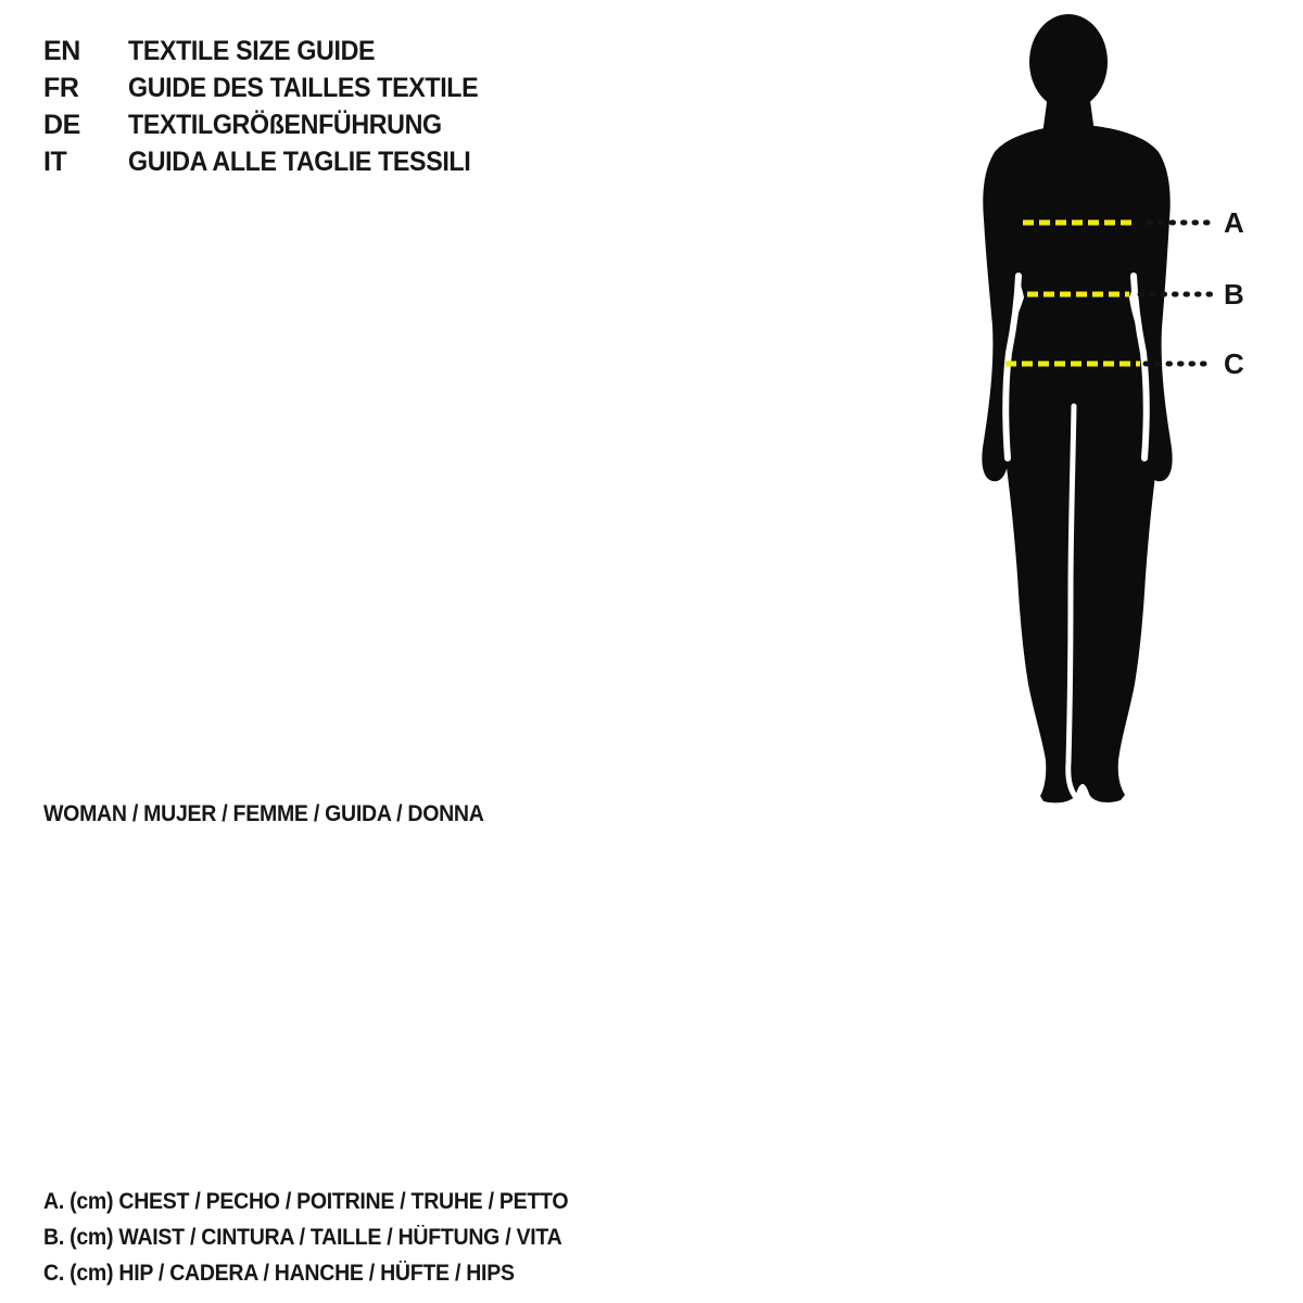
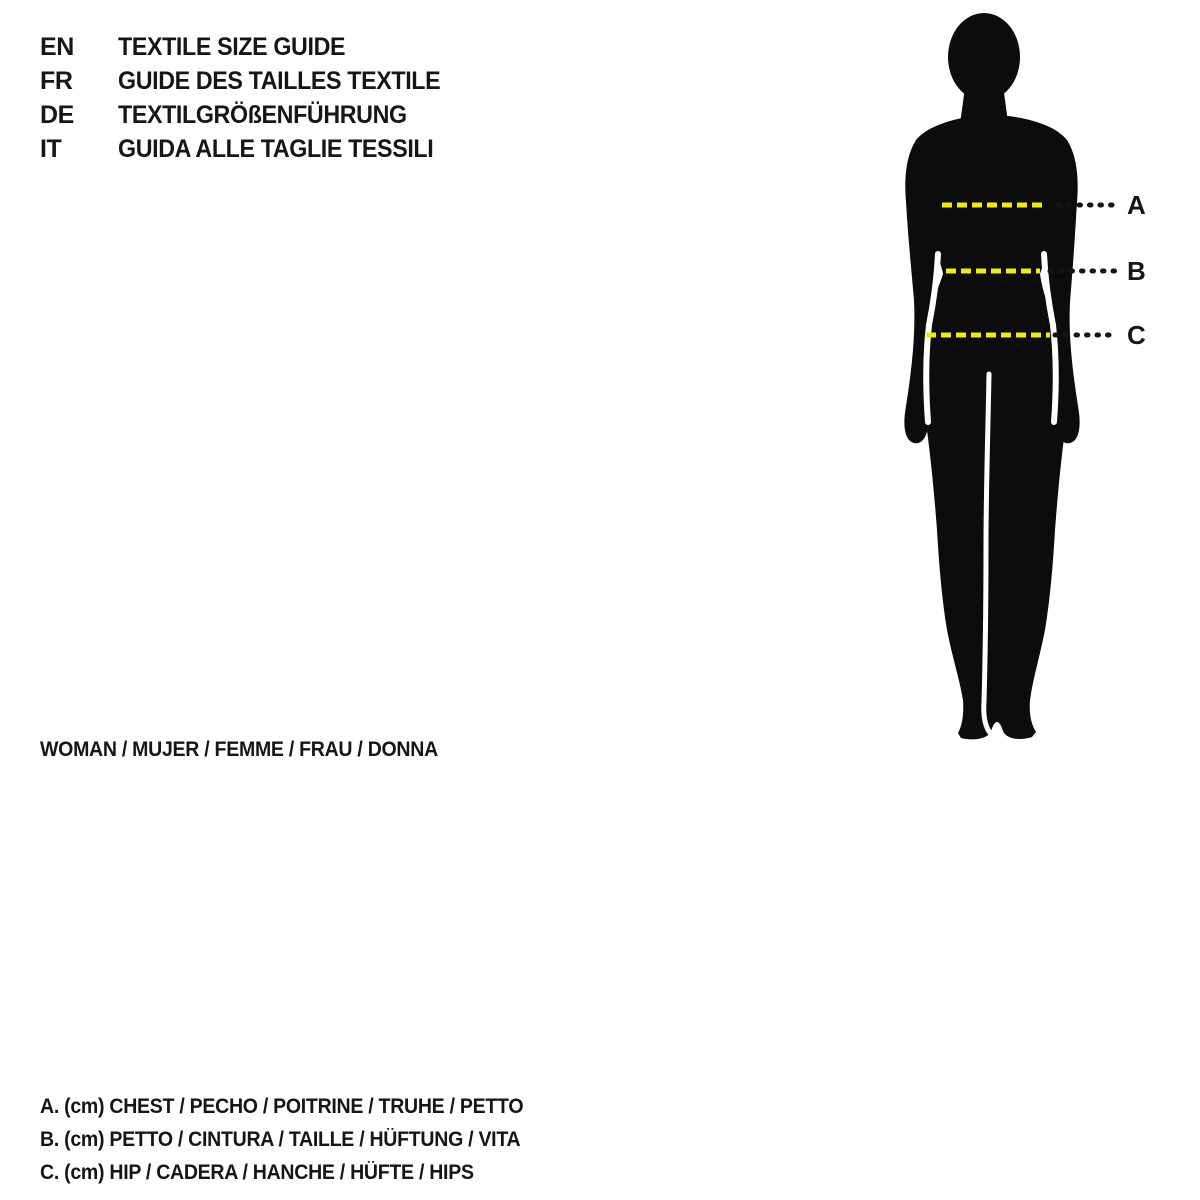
  EN
  TEXTILE SIZE GUIDE
  FR
  GUIDE DES TAILLES TEXTILE
  DE
  TEXTILGRÖßENFÜHRUNG
  IT
  GUIDA ALLE TAGLIE TESSILI
  A
  B
  C
- WOMAN / MUJER / FEMME / GUIDA / DONNA
+ WOMAN / MUJER / FEMME / FRAU / DONNA
  A. (cm) CHEST / PECHO / POITRINE / TRUHE / PETTO
- B. (cm) WAIST / CINTURA / TAILLE / HÜFTUNG / VITA
+ B. (cm) PETTO / CINTURA / TAILLE / HÜFTUNG / VITA
  C. (cm) HIP / CADERA / HANCHE / HÜFTE / HIPS
